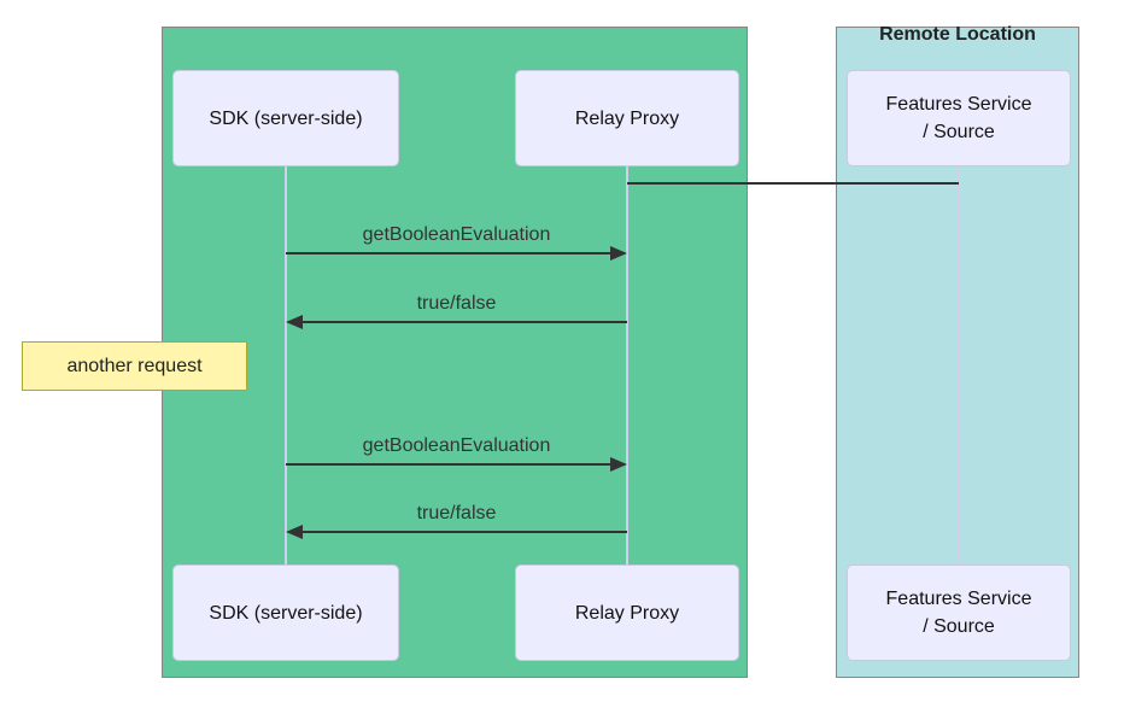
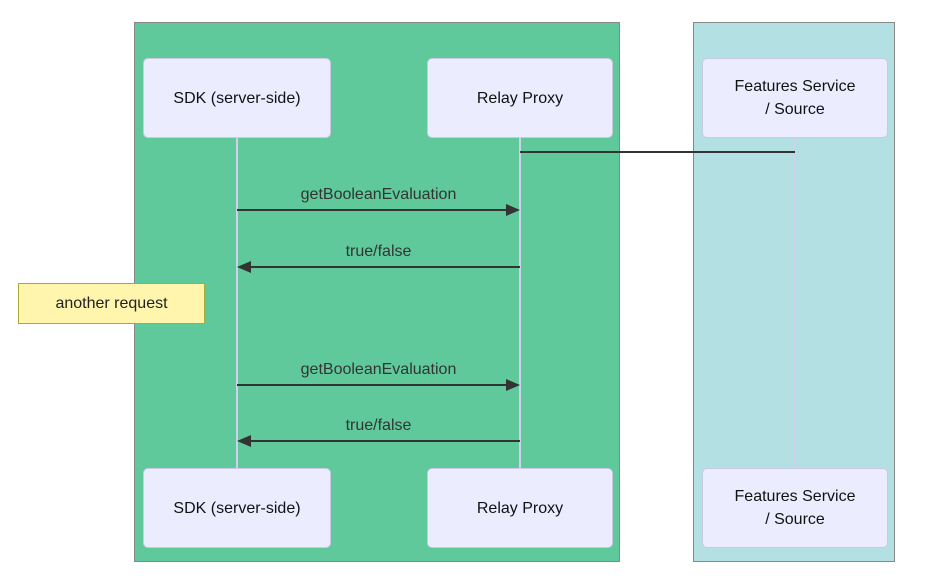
- Remote Location
  SDK (server-side)
  Relay Proxy
  Features Service
  / Source
  getBooleanEvaluation
  true/false
  another request
  getBooleanEvaluation
  true/false
  SDK (server-side)
  Relay Proxy
  Features Service
  / Source
